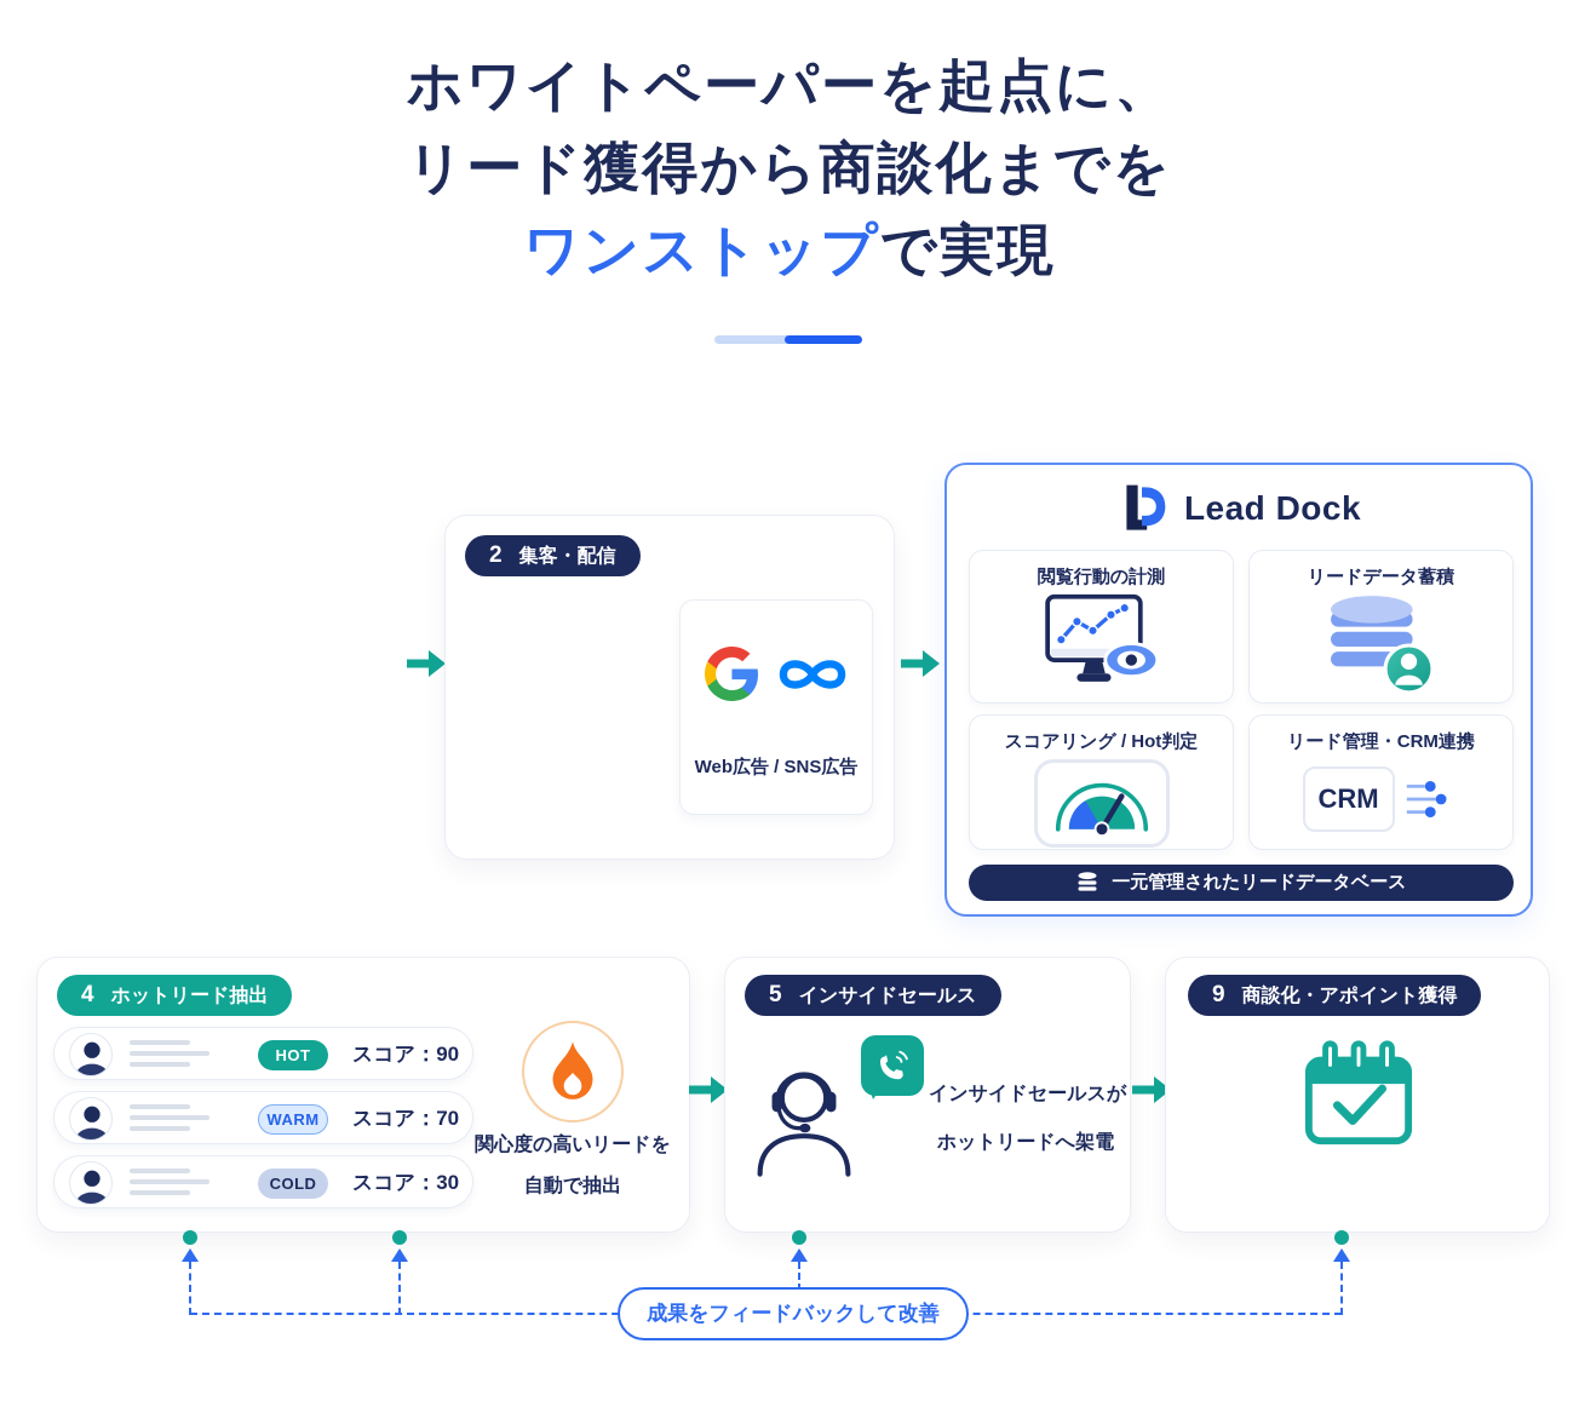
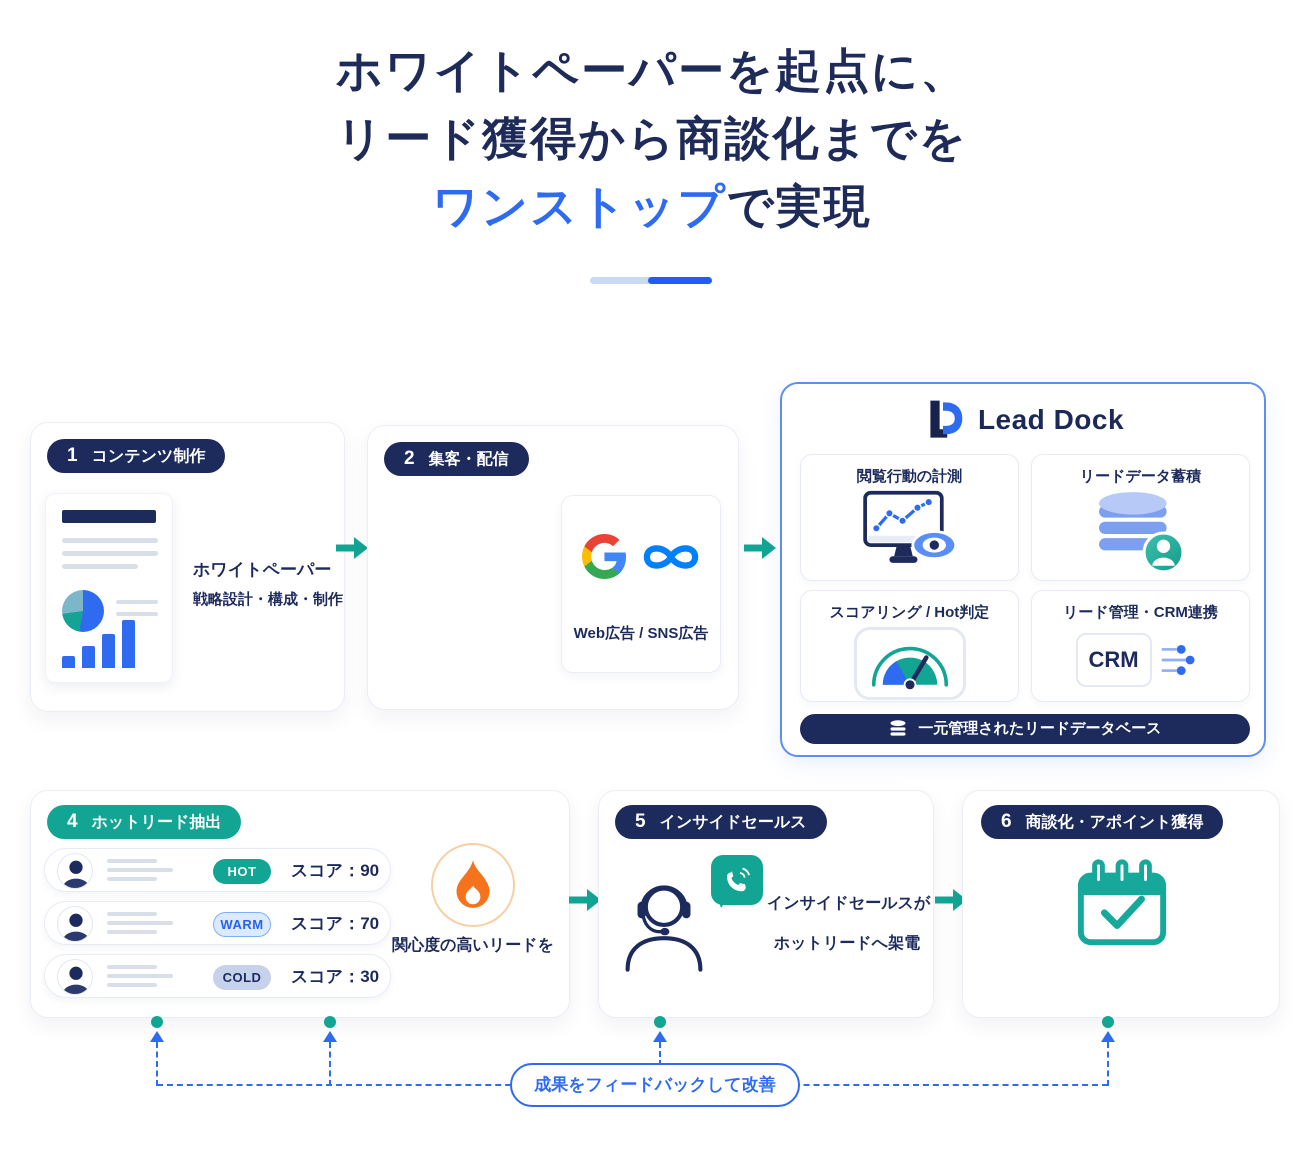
  ホワイトペーパーを起点に、
  リード獲得から商談化までを
  ワンストップで実現
+ 1
+ コンテンツ制作
+ ホワイトペーパー
+ 戦略設計・構成・制作
  2
  集客・配信
  Web広告 / SNS広告
  Lead Dock
  閲覧行動の計測
  リードデータ蓄積
  スコアリング / Hot判定
  リード管理・CRM連携
  CRM
  一元管理されたリードデータベース
  4
  ホットリード抽出
  HOT
  スコア：90
  WARM
  スコア：70
  COLD
  スコア：30
  関心度の高いリードを
- 自動で抽出
  5
  インサイドセールス
  インサイドセールスが
  ホットリードへ架電
- 9
+ 6
  商談化・アポイント獲得
  成果をフィードバックして改善
